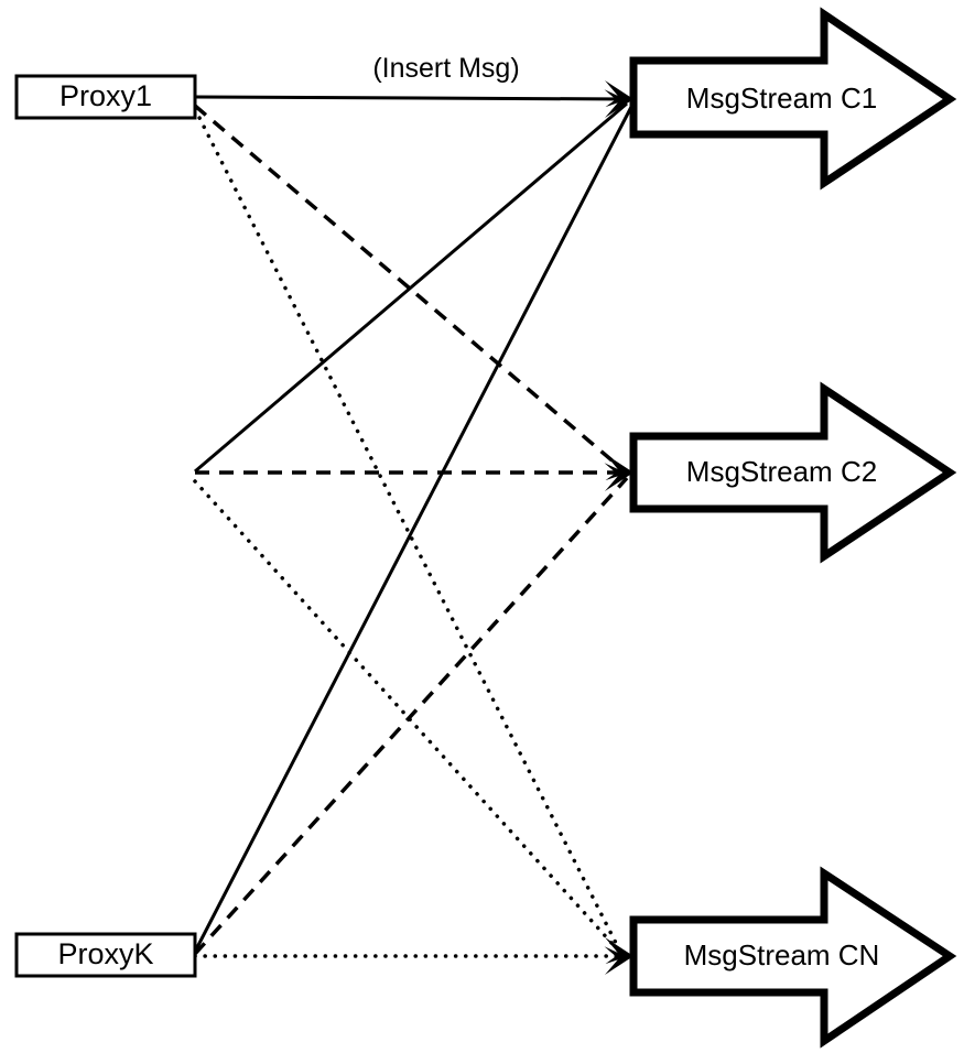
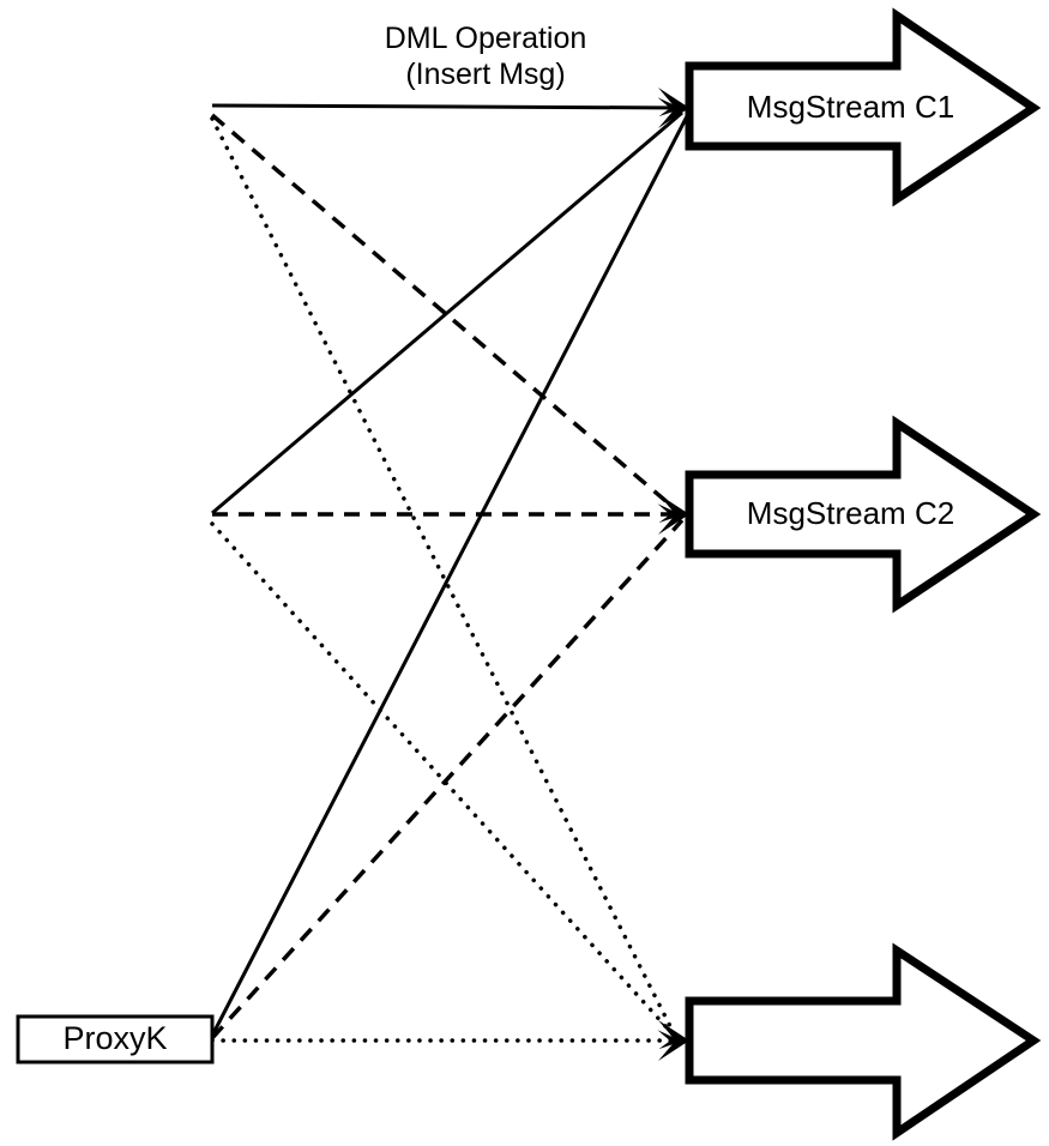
  MsgStream C1
  MsgStream C2
- MsgStream CN
- Proxy1
  ProxyK
+ DML Operation
  (Insert Msg)
